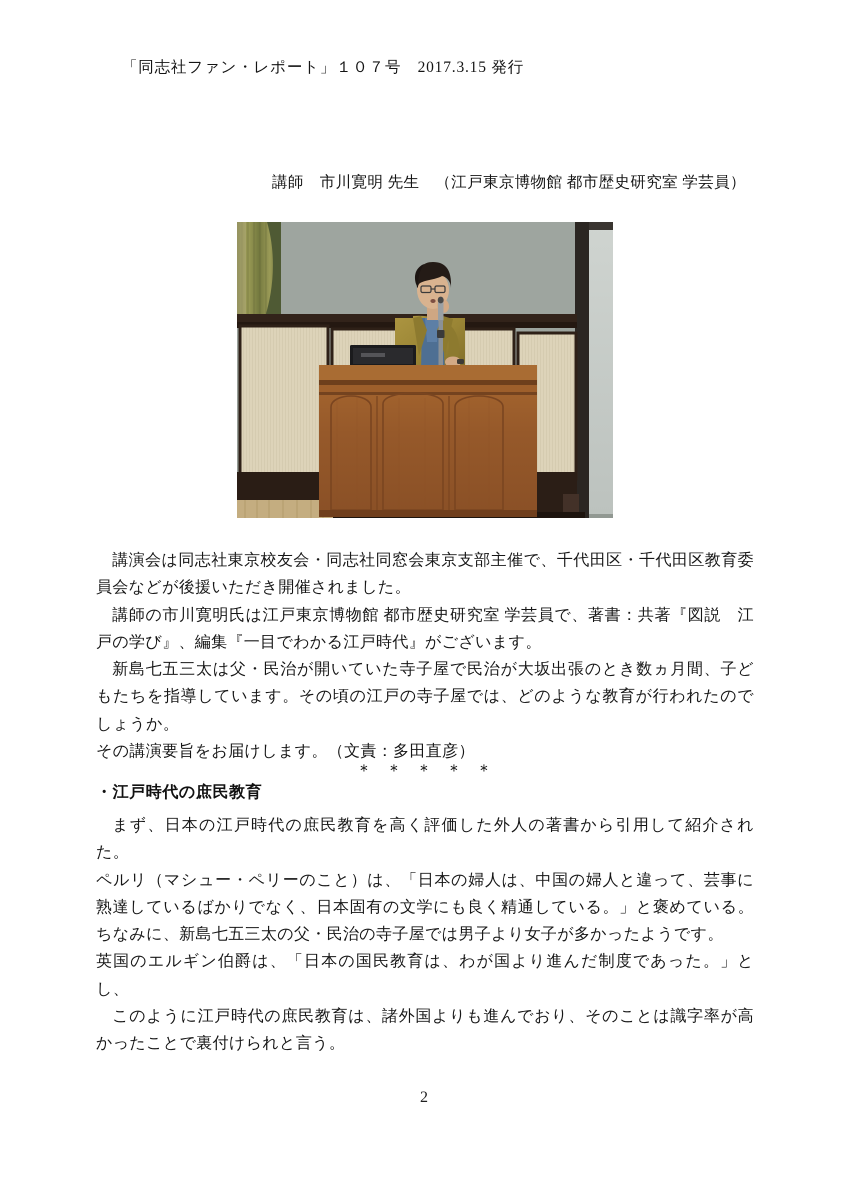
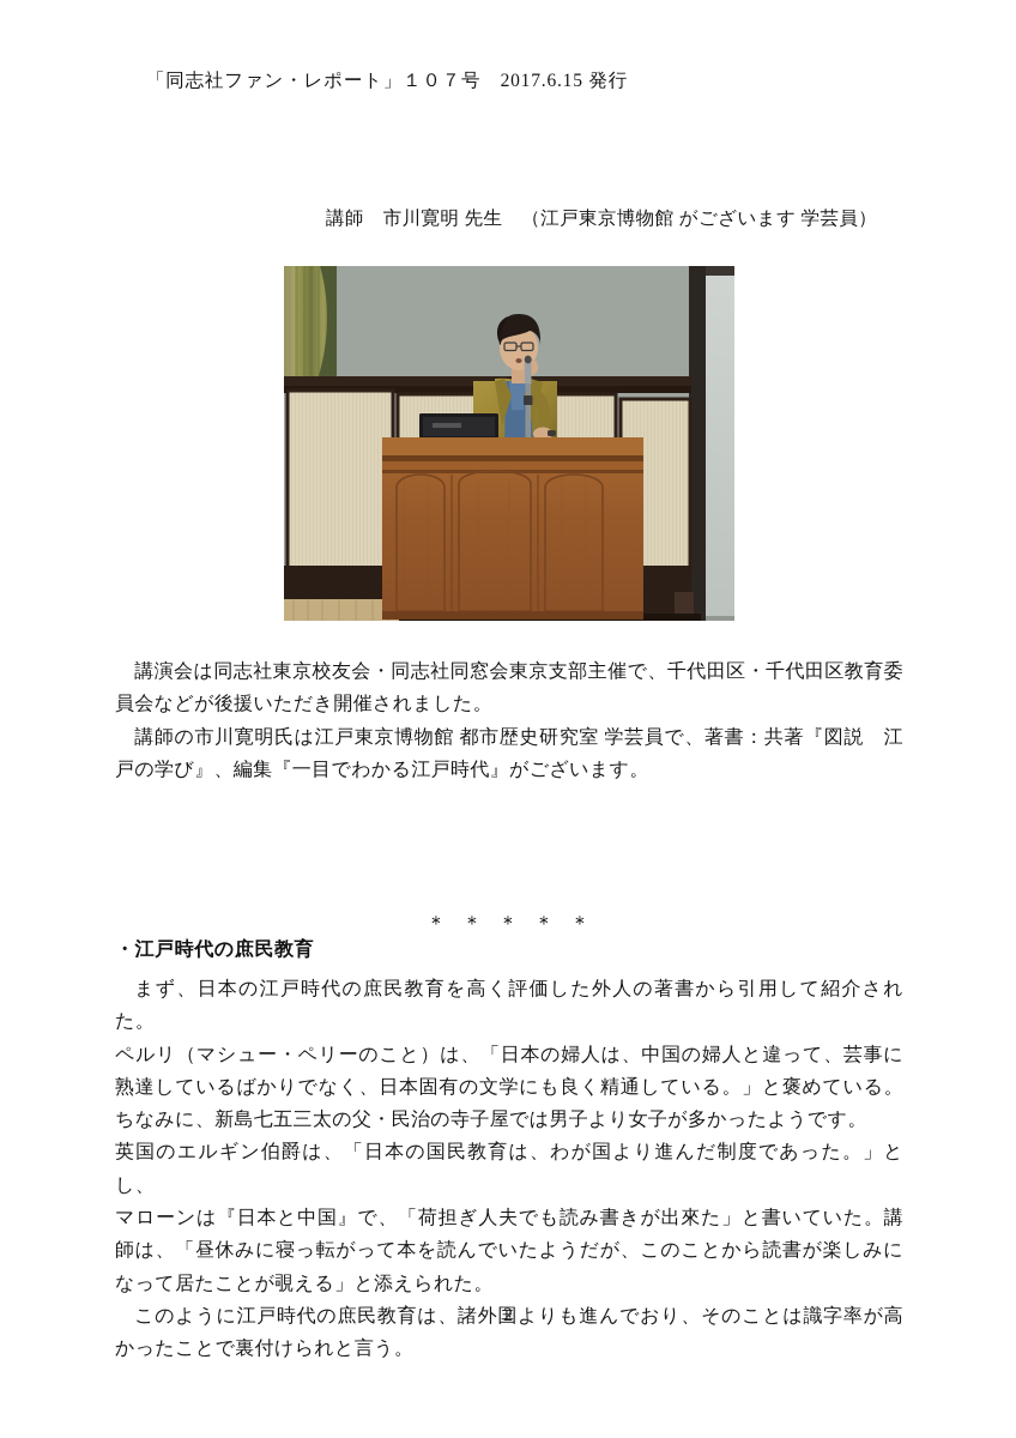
- 「同志社ファン・レポート」１０７号 2017.3.15 発行
+ 「同志社ファン・レポート」１０７号 2017.6.15 発行
- 講師 市川寛明 先生 （江戸東京博物館 都市歴史研究室 学芸員）
+ 講師 市川寛明 先生 （江戸東京博物館 がございます 学芸員）
  講演会は同志社東京校友会・同志社同窓会東京支部主催で、千代田区・千代田区教育委員会などが後援いただき開催されました。
  講師の市川寛明氏は江戸東京博物館 都市歴史研究室 学芸員で、著書：共著『図説 江戸の学び』、編集『一目でわかる江戸時代』がございます。
- 新島七五三太は父・民治が開いていた寺子屋で民治が大坂出張のとき数ヵ月間、子どもたちを指導しています。その頃の江戸の寺子屋では、どのような教育が行われたのでしょうか。
- その講演要旨をお届けします。（文責：多田直彦）
  ＊＊＊＊＊
  ・江戸時代の庶民教育
  まず、日本の江戸時代の庶民教育を高く評価した外人の著書から引用して紹介された。
  ペルリ（マシュー・ペリーのこと）は、「日本の婦人は、中国の婦人と違って、芸事に熟達しているばかりでなく、日本固有の文学にも良く精通している。」と褒めている。ちなみに、新島七五三太の父・民治の寺子屋では男子より女子が多かったようです。
  英国のエルギン伯爵は、「日本の国民教育は、わが国より進んだ制度であった。」とし、
+ マローンは『日本と中国』で、「荷担ぎ人夫でも読み書きが出來た」と書いていた。講師は、「昼休みに寝っ転がって本を読んでいたようだが、このことから読書が楽しみになって居たことが覗える」と添えられた。
  このように江戸時代の庶民教育は、諸外国よりも進んでおり、そのことは識字率が高かったことで裏付けられと言う。
  2
